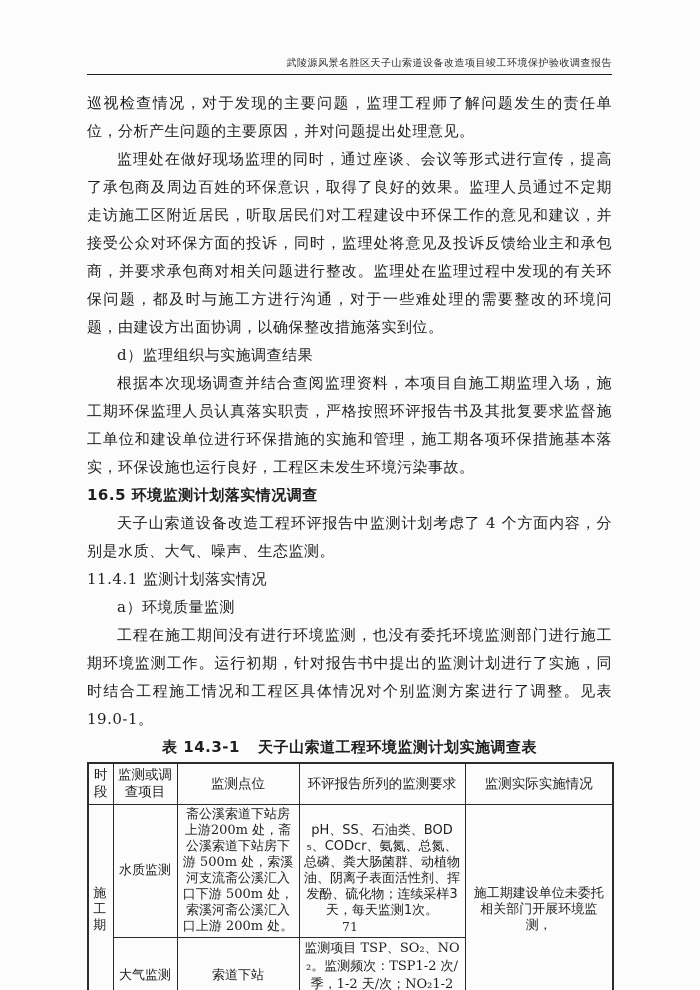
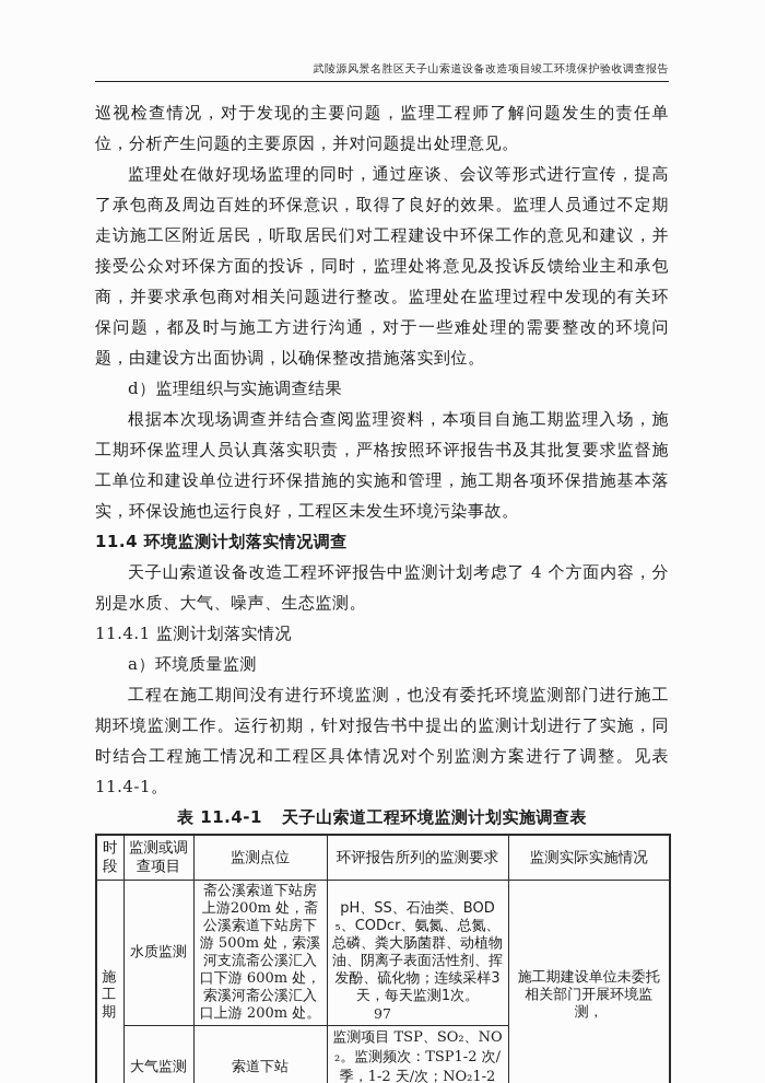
  武陵源风景名胜区天子山索道设备改造项目竣工环境保护验收调查报告
  巡视检查情况，对于发现的主要问题，监理工程师了解问题发生的责任单位，分析产生问题的主要原因，并对问题提出处理意见。
  监理处在做好现场监理的同时，通过座谈、会议等形式进行宣传，提高了承包商及周边百姓的环保意识，取得了良好的效果。监理人员通过不定期走访施工区附近居民，听取居民们对工程建设中环保工作的意见和建议，并接受公众对环保方面的投诉，同时，监理处将意见及投诉反馈给业主和承包商，并要求承包商对相关问题进行整改。监理处在监理过程中发现的有关环保问题，都及时与施工方进行沟通，对于一些难处理的需要整改的环境问题，由建设方出面协调，以确保整改措施落实到位。
  d）监理组织与实施调查结果
  根据本次现场调查并结合查阅监理资料，本项目自施工期监理入场，施工期环保监理人员认真落实职责，严格按照环评报告书及其批复要求监督施工单位和建设单位进行环保措施的实施和管理，施工期各项环保措施基本落实，环保设施也运行良好，工程区未发生环境污染事故。
- 16.5 环境监测计划落实情况调查
+ 11.4 环境监测计划落实情况调查
  天子山索道设备改造工程环评报告中监测计划考虑了 4 个方面内容，分别是水质、大气、噪声、生态监测。
  11.4.1 监测计划落实情况
  a）环境质量监测
- 工程在施工期间没有进行环境监测，也没有委托环境监测部门进行施工期环境监测工作。运行初期，针对报告书中提出的监测计划进行了实施，同时结合工程施工情况和工程区具体情况对个别监测方案进行了调整。见表 19.0-1。
+ 工程在施工期间没有进行环境监测，也没有委托环境监测部门进行施工期环境监测工作。运行初期，针对报告书中提出的监测计划进行了实施，同时结合工程施工情况和工程区具体情况对个别监测方案进行了调整。见表 11.4-1。
- 表 14.3-1 天子山索道工程环境监测计划实施调查表
+ 表 11.4-1 天子山索道工程环境监测计划实施调查表
  时段	监测或调查项目	监测点位	环评报告所列的监测要求	监测实际实施情况
- 施工期	水质监测	斋公溪索道下站房上游200m 处，斋公溪索道下站房下游 500m 处，索溪河支流斋公溪汇入口下游 500m 处，索溪河斋公溪汇入口上游 200m 处。	pH、SS、石油类、BOD₅、CODcr、氨氮、总氮、总磷、粪大肠菌群、动植物油、阴离子表面活性剂、挥发酚、硫化物；连续采样3天，每天监测1次。	施工期建设单位未委托相关部门开展环境监测，
+ 施工期	水质监测	斋公溪索道下站房上游200m 处，斋公溪索道下站房下游 500m 处，索溪河支流斋公溪汇入口下游 600m 处，索溪河斋公溪汇入口上游 200m 处。	pH、SS、石油类、BOD₅、CODcr、氨氮、总氮、总磷、粪大肠菌群、动植物油、阴离子表面活性剂、挥发酚、硫化物；连续采样3天，每天监测1次。	施工期建设单位未委托相关部门开展环境监测，
  大气监测	索道下站	监测项目 TSP、SO₂、NO₂。监测频次：TSP1-2 次/季，1-2 天/次；NO₂1-2
- 71
+ 97
